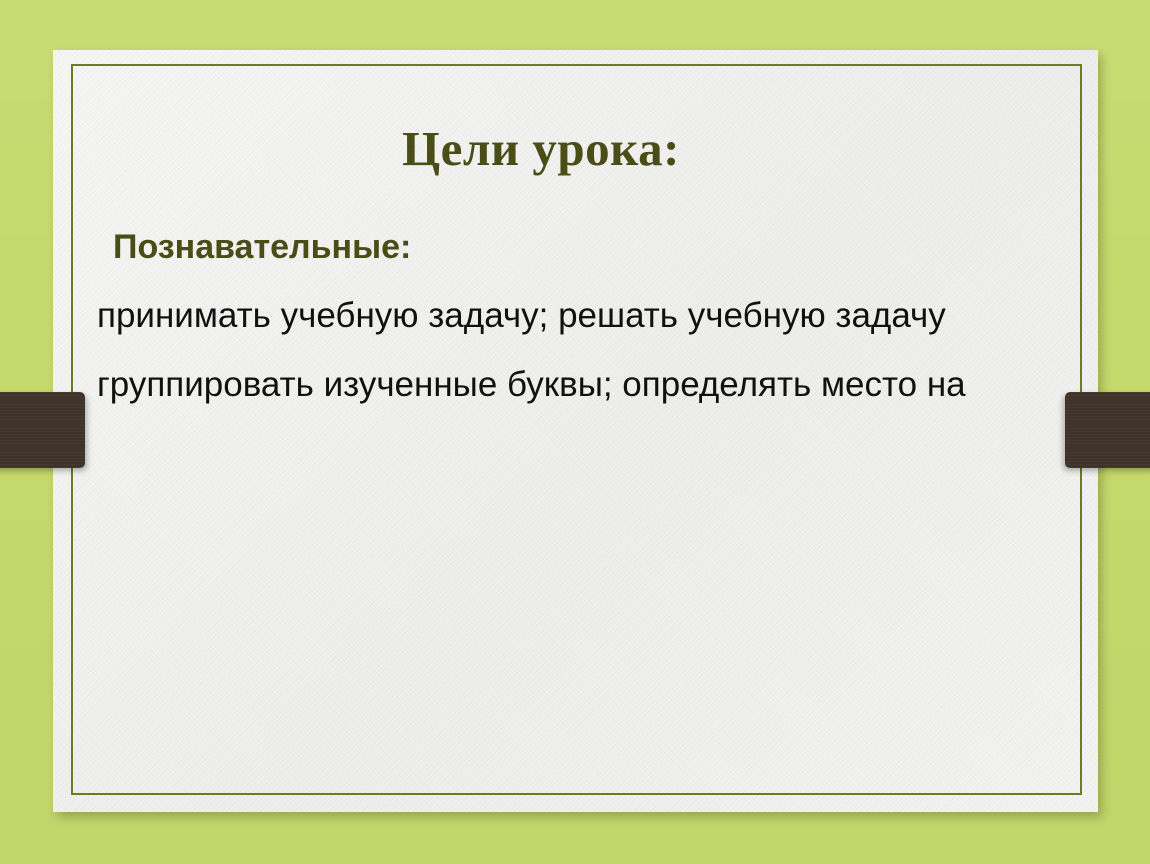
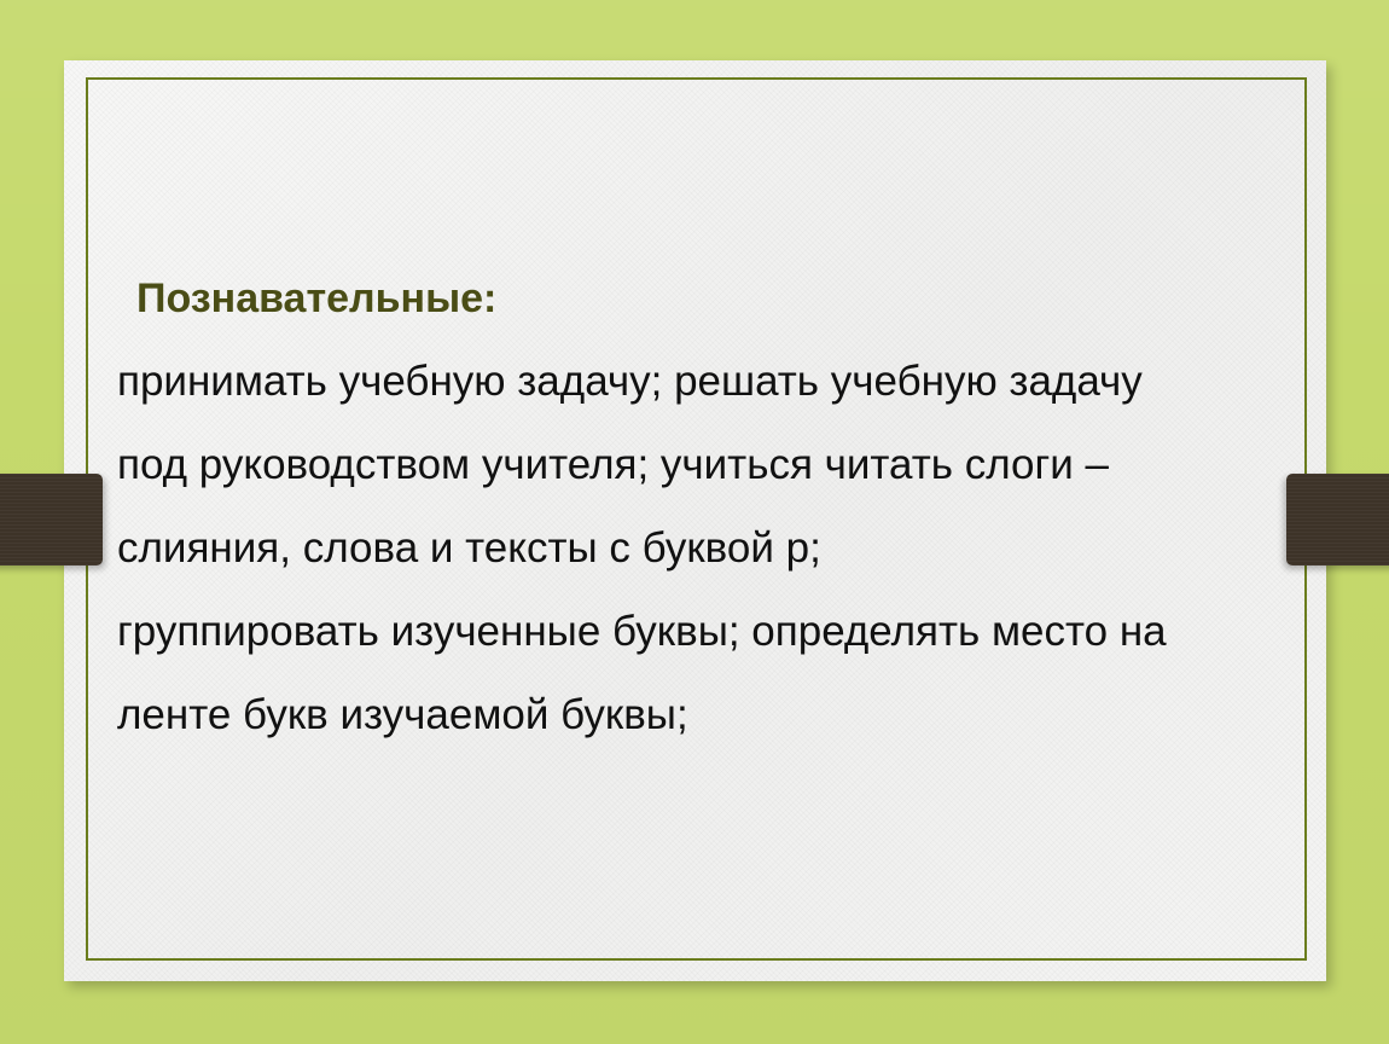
- Цели урока:
  Познавательные:
  принимать учебную задачу; решать учебную задачу
+ под руководством учителя; учиться читать слоги –
+ слияния, слова и тексты с буквой р;
  группировать изученные буквы; определять место на
+ ленте букв изучаемой буквы;
